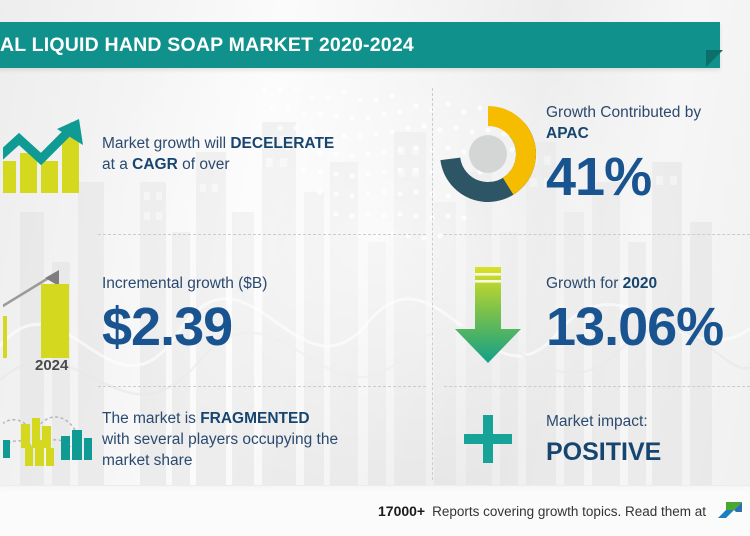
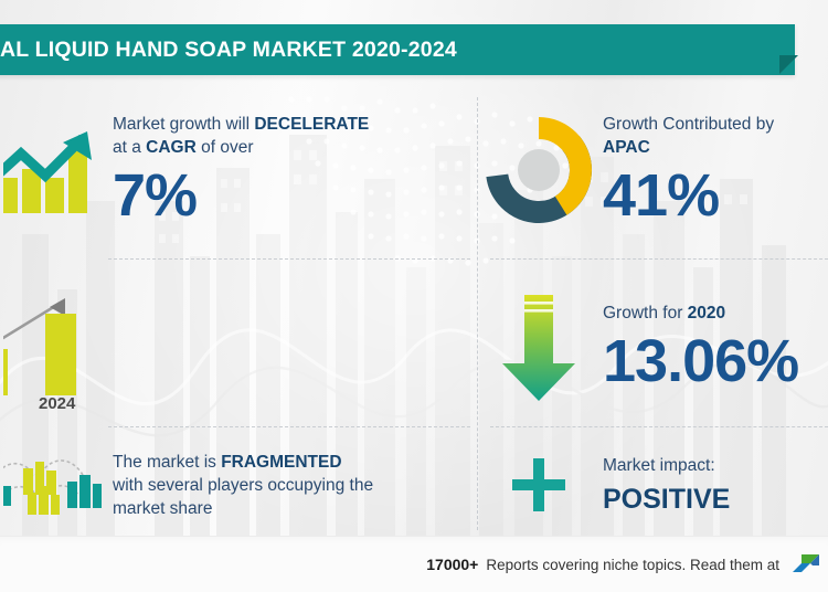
  AL LIQUID HAND SOAP MARKET 2020-2024
  Market growth will DECELERATE
  at a CAGR of over
+ 7%
  2024
- Incremental growth ($B)
- $2.39
  The market is FRAGMENTED
  with several players occupying the
  market share
  Growth Contributed by
  APAC
  41%
  Growth for 2020
  13.06%
  Market impact:
  POSITIVE
  17000+
- Reports covering growth topics. Read them at
+ Reports covering niche topics. Read them at
